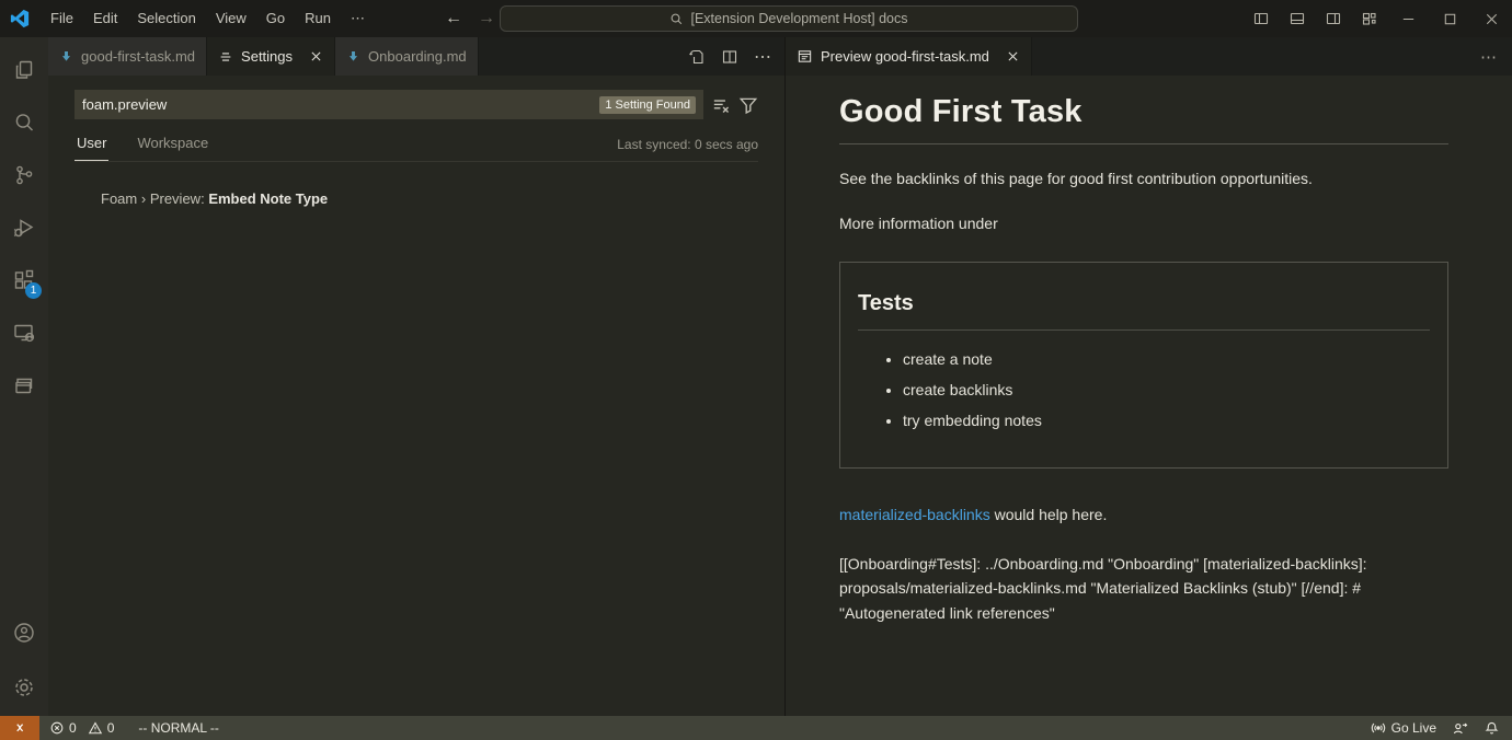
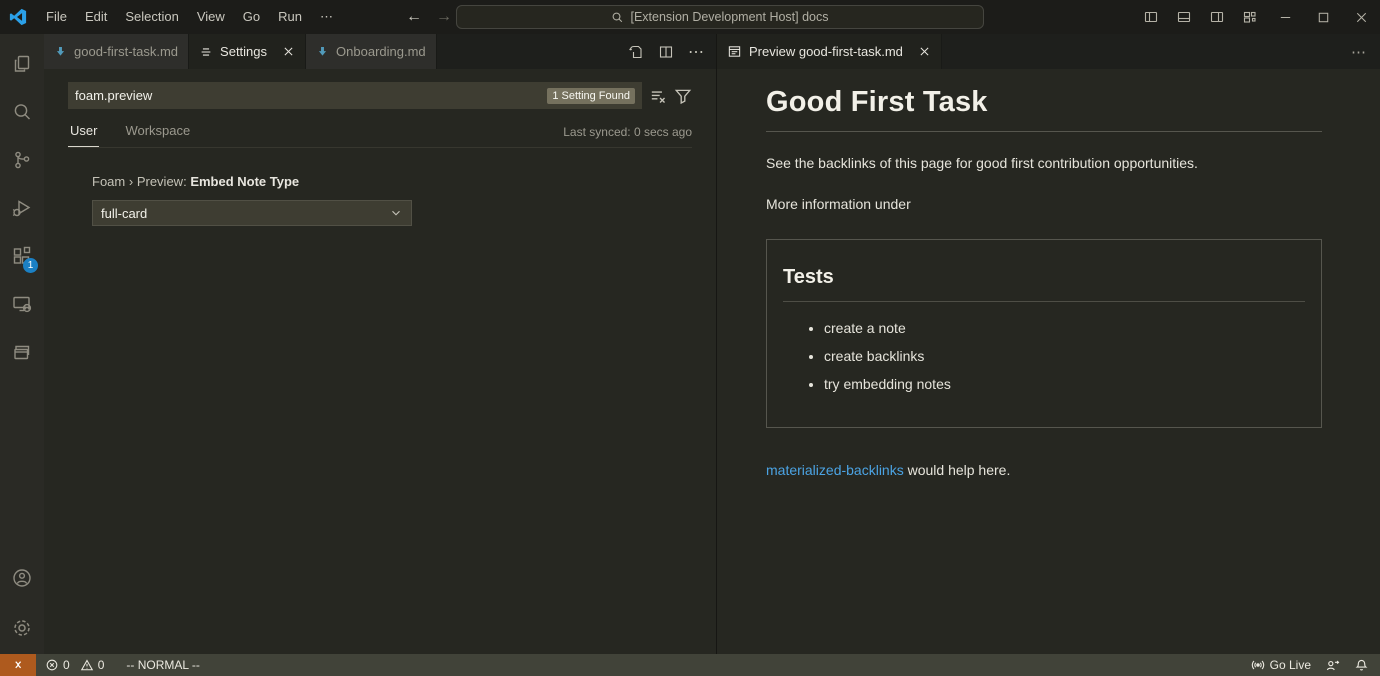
  File
  Edit
  Selection
  View
  Go
  Run
  ⋯
  ←
  →
  [Extension Development Host] docs
  1
  good-first-task.md
  Settings
  Onboarding.md
  ⋯
  foam.preview
  1 Setting Found
  User
  Workspace
  Last synced: 0 secs ago
  Foam › Preview: Embed Note Type
+ full-card
  Preview good-first-task.md
  ⋯
  Good First Task
  See the backlinks of this page for good first contribution opportunities.
  More information under
  Tests
  create a note
  create backlinks
  try embedding notes
  materialized-backlinks would help here.
- [[Onboarding#Tests]: ../Onboarding.md "Onboarding" [materialized-backlinks]: proposals/materialized-backlinks.md "Materialized Backlinks (stub)" [//end]: # "Autogenerated link references"
  0
  0
  -- NORMAL --
  Go Live
